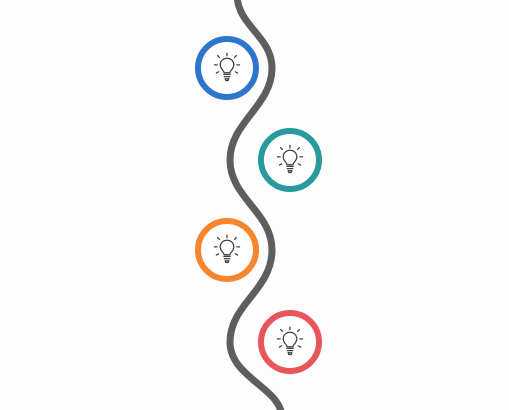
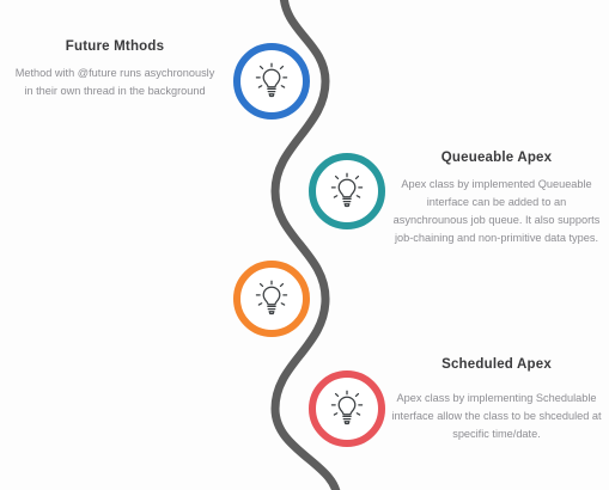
+ Future Mthods
+ Method with @future runs asychronously in their own thread in the background
+ Queueable Apex
+ Apex class by implemented Queueable interface can be added to an asynchrounous job queue. It also supports job-chaining and non-primitive data types.
+ Scheduled Apex
+ Apex class by implementing Schedulable interface allow the class to be shceduled at specific time/date.
